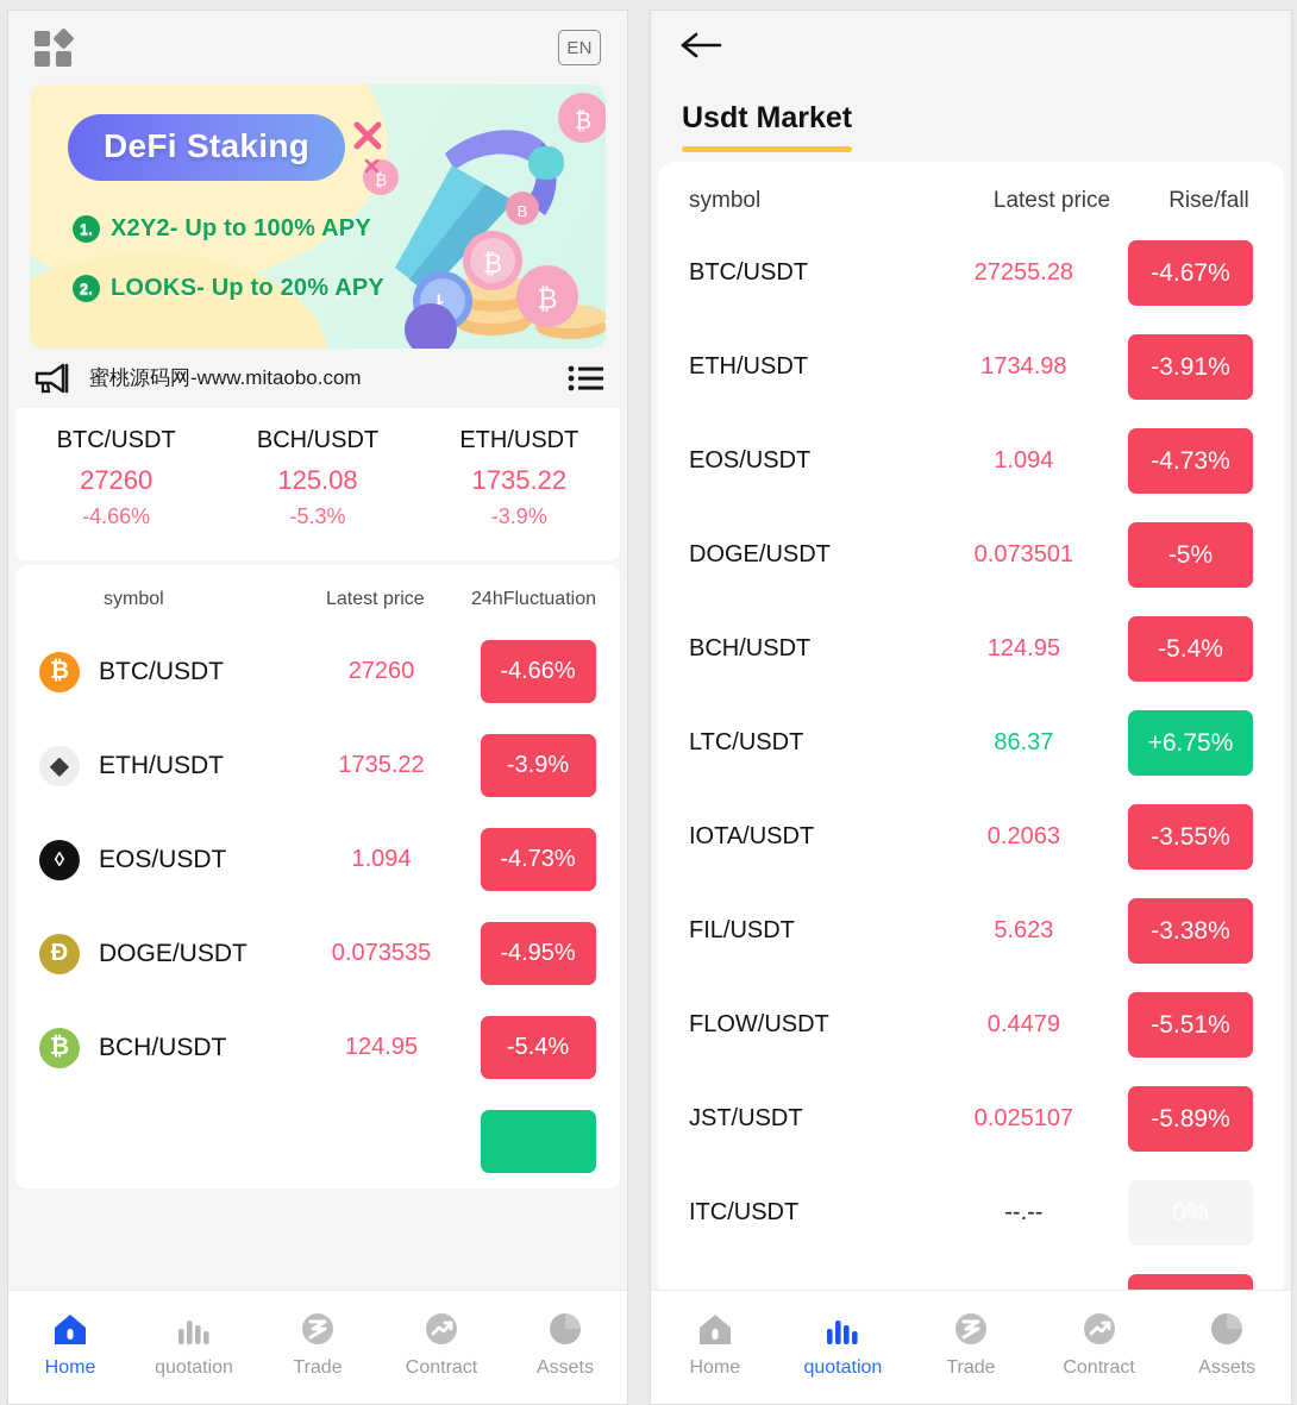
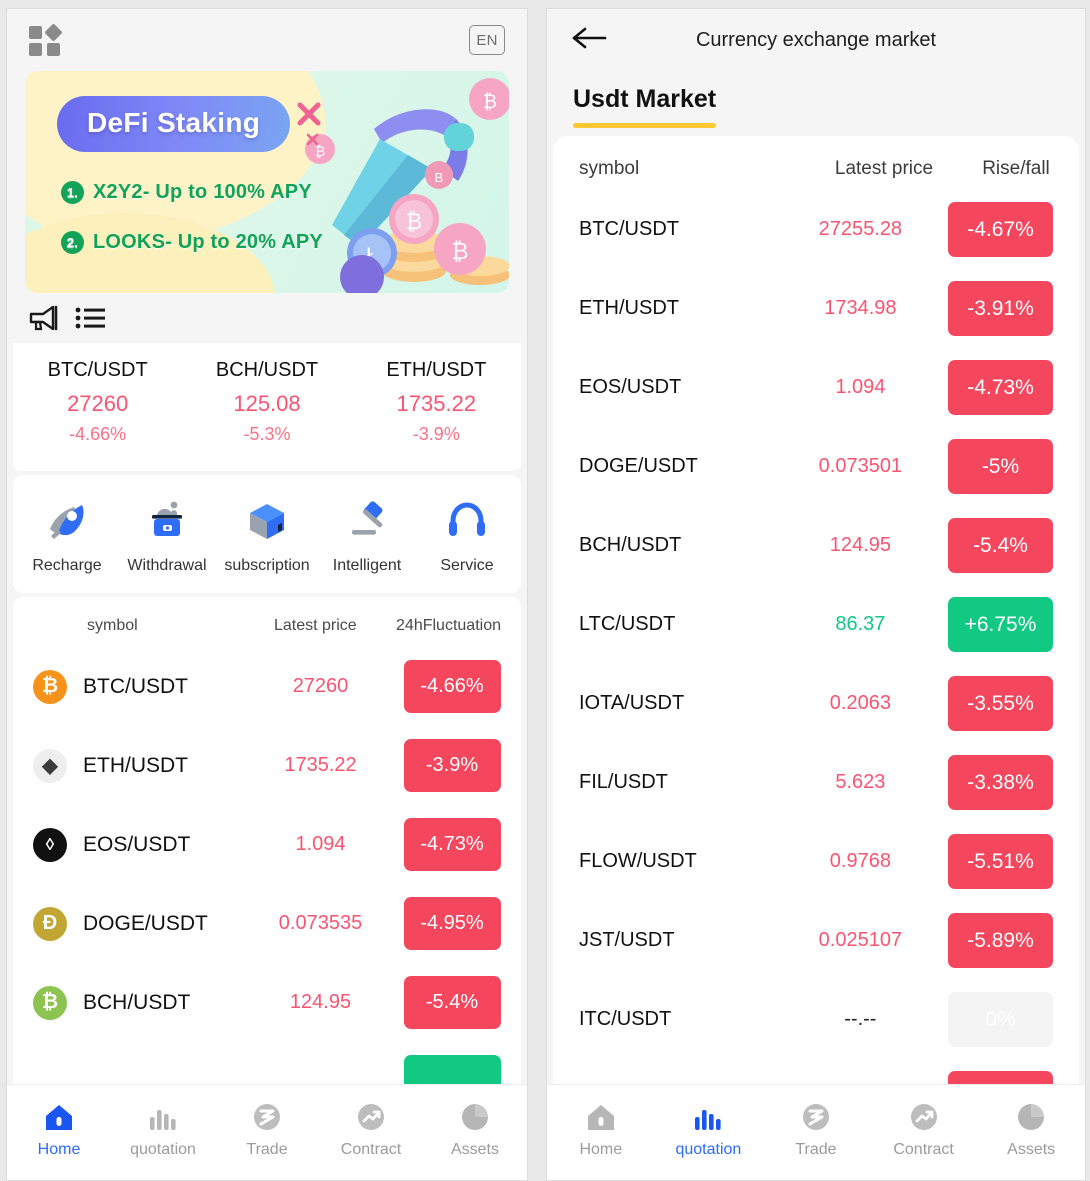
  EN
  DeFi Staking
  1.
  X2Y2- Up to 100% APY
  2.
  LOOKS- Up to 20% APY
  Ł
  ₿
  ₿
  ₿
  ₿
  B
- 蜜桃源码网-www.mitaobo.com
  BTC/USDT
  27260
  -4.66%
  BCH/USDT
  125.08
  -5.3%
  ETH/USDT
  1735.22
  -3.9%
+ Recharge
+ Withdrawal
+ subscription
+ Intelligent
+ Service
  symbol
  Latest price
  24hFluctuation
  ₿
  BTC/USDT
  27260
  -4.66%
  ◆
  ETH/USDT
  1735.22
  -3.9%
  ◊
  EOS/USDT
  1.094
  -4.73%
  Ð
  DOGE/USDT
  0.073535
  -4.95%
  ₿
  BCH/USDT
  124.95
  -5.4%
  Home
  quotation
  Trade
  Contract
  Assets
+ Currency exchange market
  Usdt Market
  symbol
  Latest price
  Rise/fall
  BTC/USDT
  27255.28
  -4.67%
  ETH/USDT
  1734.98
  -3.91%
  EOS/USDT
  1.094
  -4.73%
  DOGE/USDT
  0.073501
  -5%
  BCH/USDT
  124.95
  -5.4%
  LTC/USDT
  86.37
  +6.75%
  IOTA/USDT
  0.2063
  -3.55%
  FIL/USDT
  5.623
  -3.38%
  FLOW/USDT
- 0.4479
+ 0.9768
  -5.51%
  JST/USDT
  0.025107
  -5.89%
  ITC/USDT
  --.--
  Home
  quotation
  Trade
  Contract
  Assets
